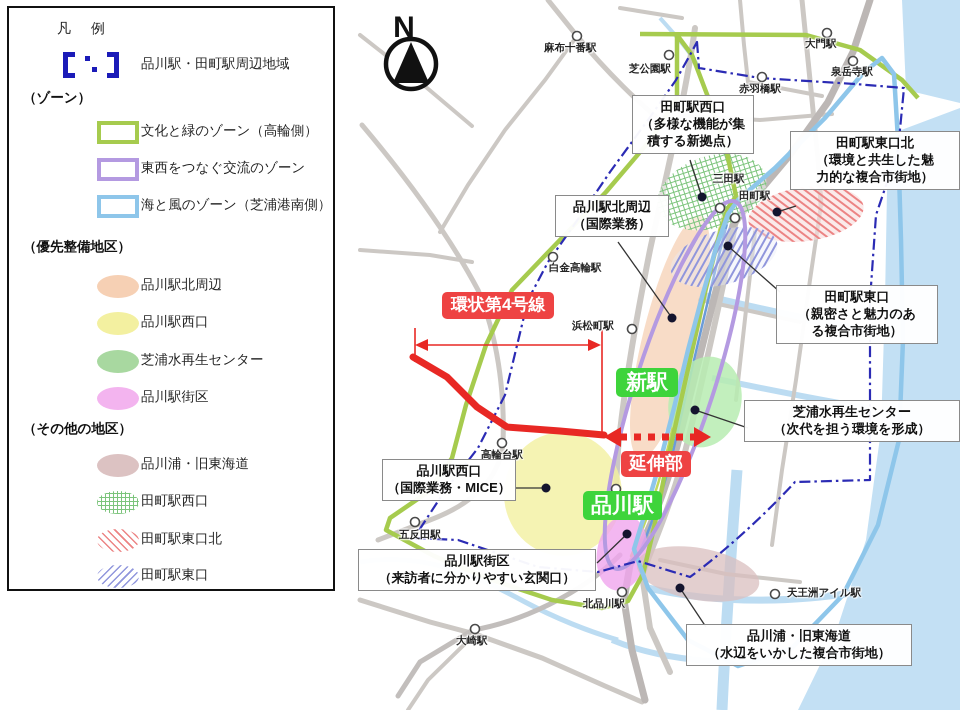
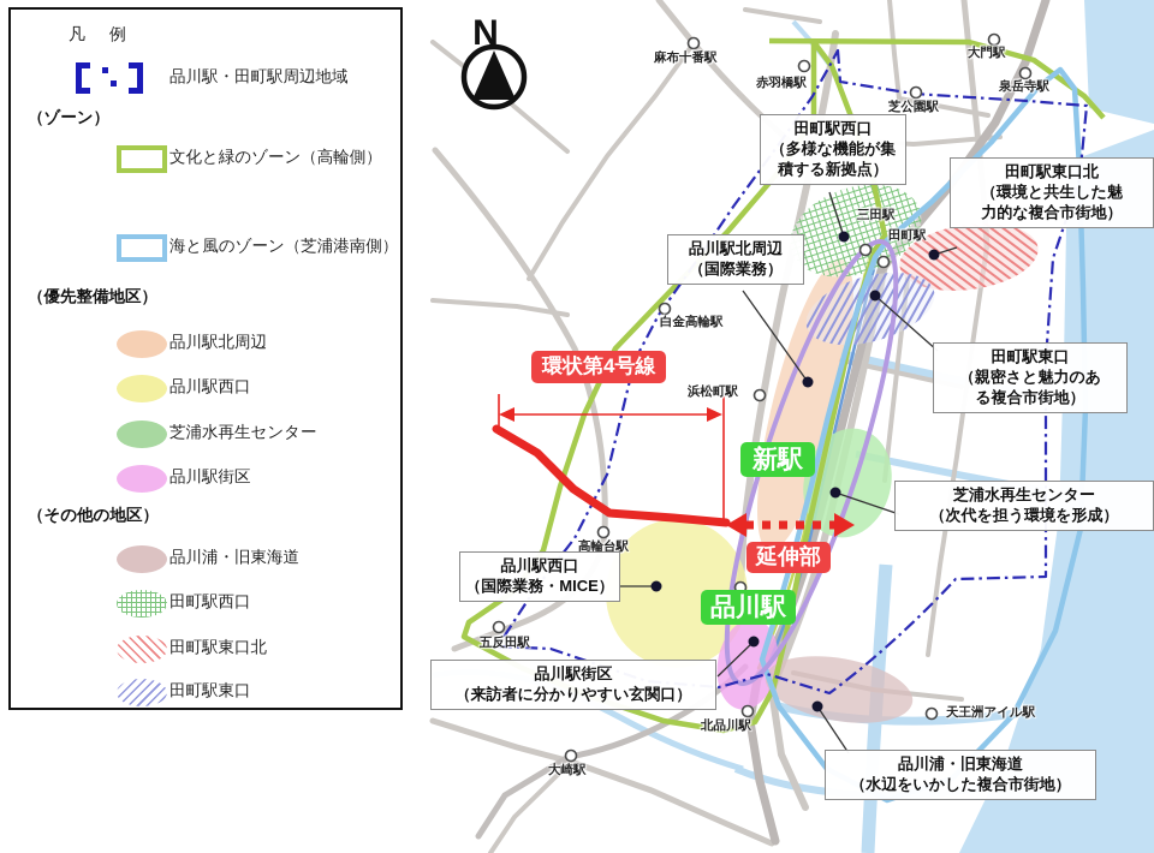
  N
  麻布十番駅
- 芝公園駅
+ 赤羽橋駅
  大門駅
  泉岳寺駅
- 赤羽橋駅
+ 芝公園駅
  三田駅
  田町駅
  白金高輪駅
  浜松町駅
  高輪台駅
  五反田駅
  大崎駅
  北品川駅
  天王洲アイル駅
  田町駅西口
  （多様な機能が集
  積する新拠点）
  品川駅北周辺
  （国際業務）
  田町駅東口北
  （環境と共生した魅
  力的な複合市街地）
  田町駅東口
  （親密さと魅力のあ
  る複合市街地）
  芝浦水再生センター
  （次代を担う環境を形成）
  品川駅西口
  （国際業務・MICE）
  品川駅街区
  （来訪者に分かりやすい玄関口）
  品川浦・旧東海道
  （水辺をいかした複合市街地）
  環状第4号線
  延伸部
  新駅
  品川駅
  凡 例
  品川駅・田町駅周辺地域
  （ゾーン）
  文化と緑のゾーン（高輪側）
- 東西をつなぐ交流のゾーン
  海と風のゾーン（芝浦港南側）
  （優先整備地区）
  品川駅北周辺
  品川駅西口
  芝浦水再生センター
  品川駅街区
  （その他の地区）
  品川浦・旧東海道
  田町駅西口
  田町駅東口北
  田町駅東口
